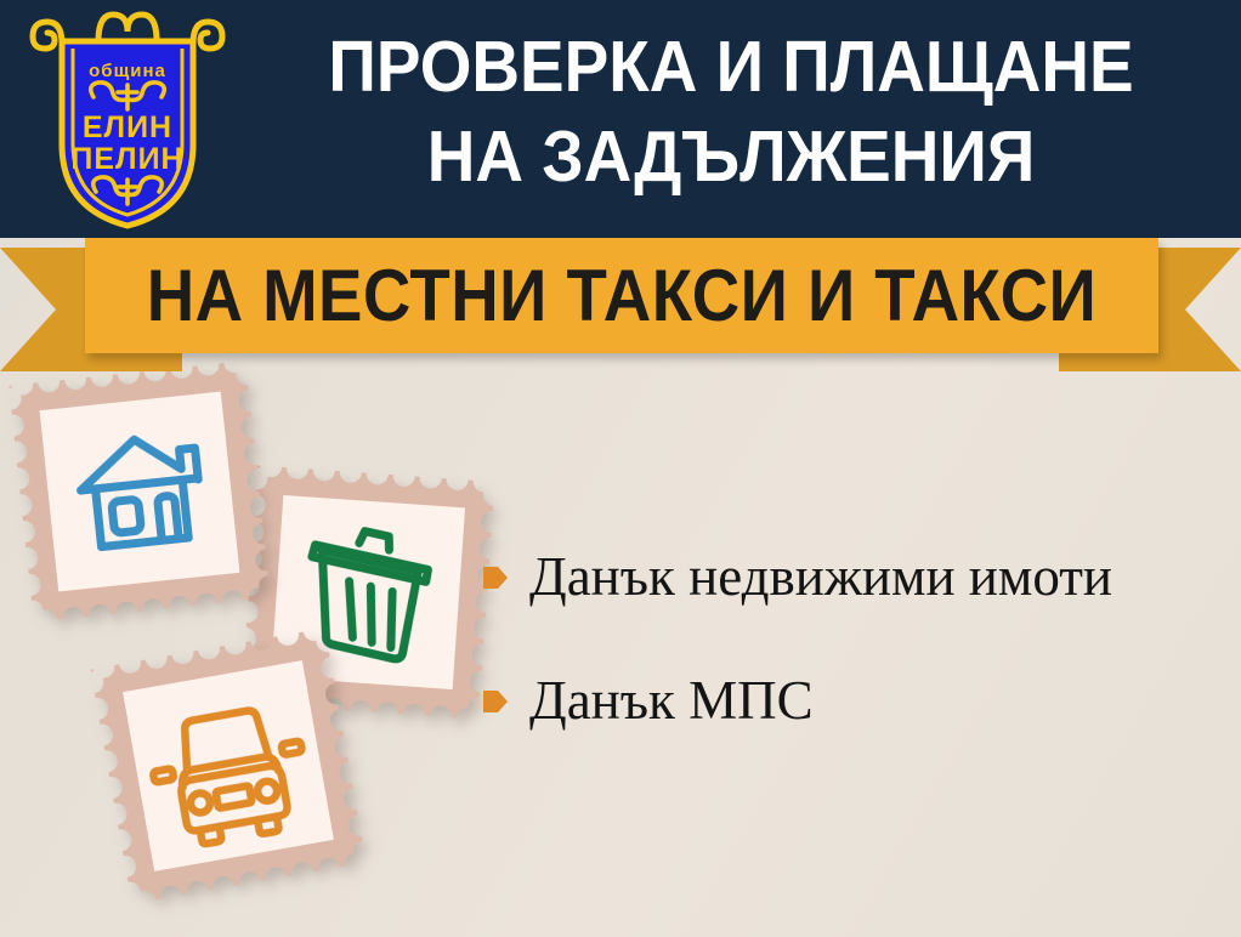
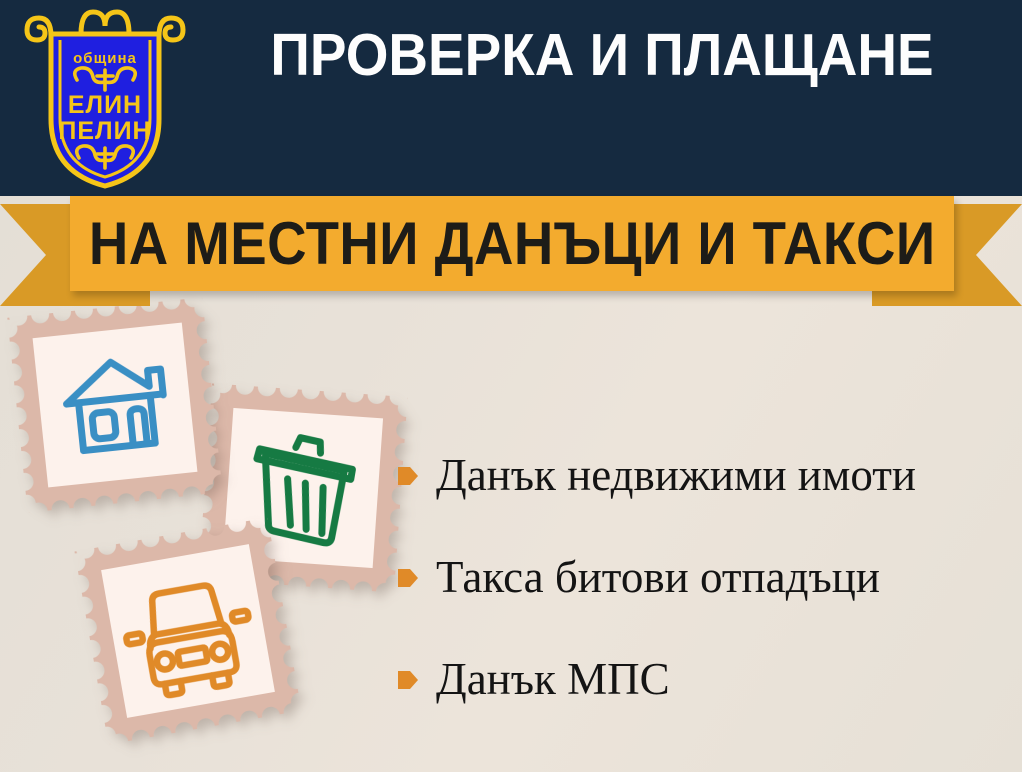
  община
  ЕЛИН
  ПЕЛИН
  ПРОВЕРКА И ПЛАЩАНЕ
- НА ЗАДЪЛЖЕНИЯ
- НА МЕСТНИ ТАКСИ И ТАКСИ
+ НА МЕСТНИ ДАНЪЦИ И ТАКСИ
  Данък недвижими имоти
+ Такса битови отпадъци
  Данък МПС
